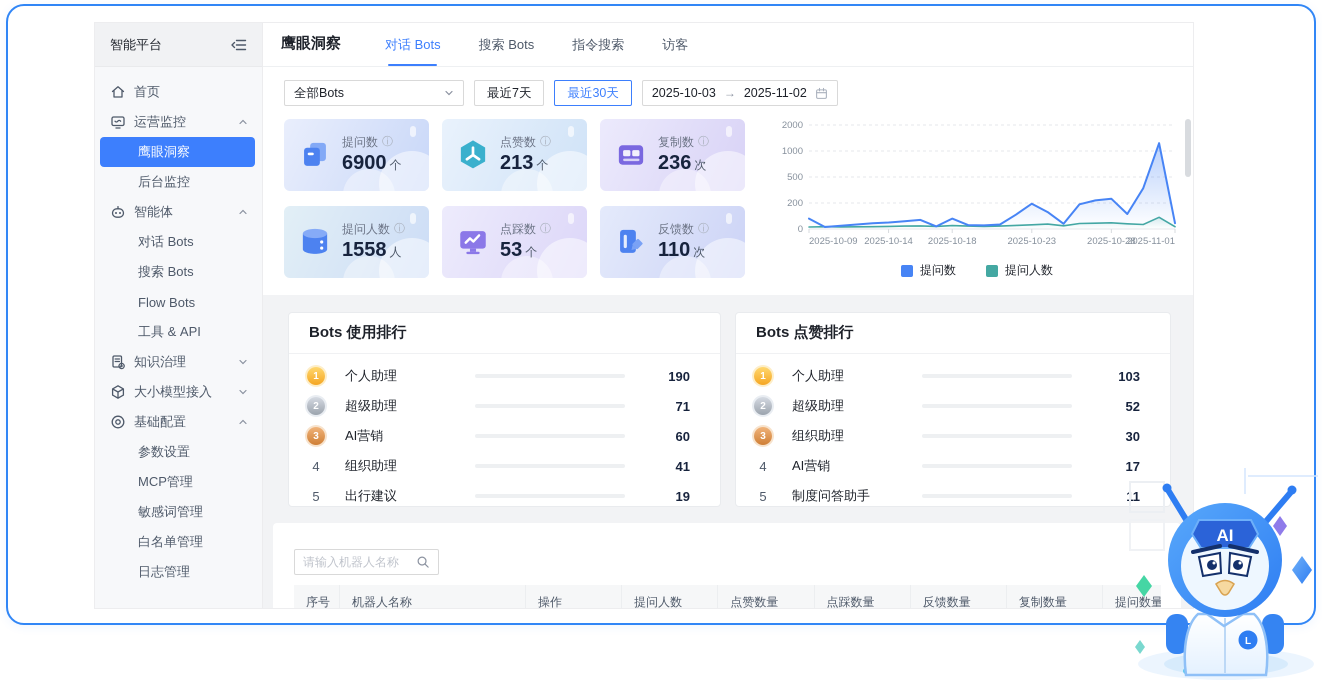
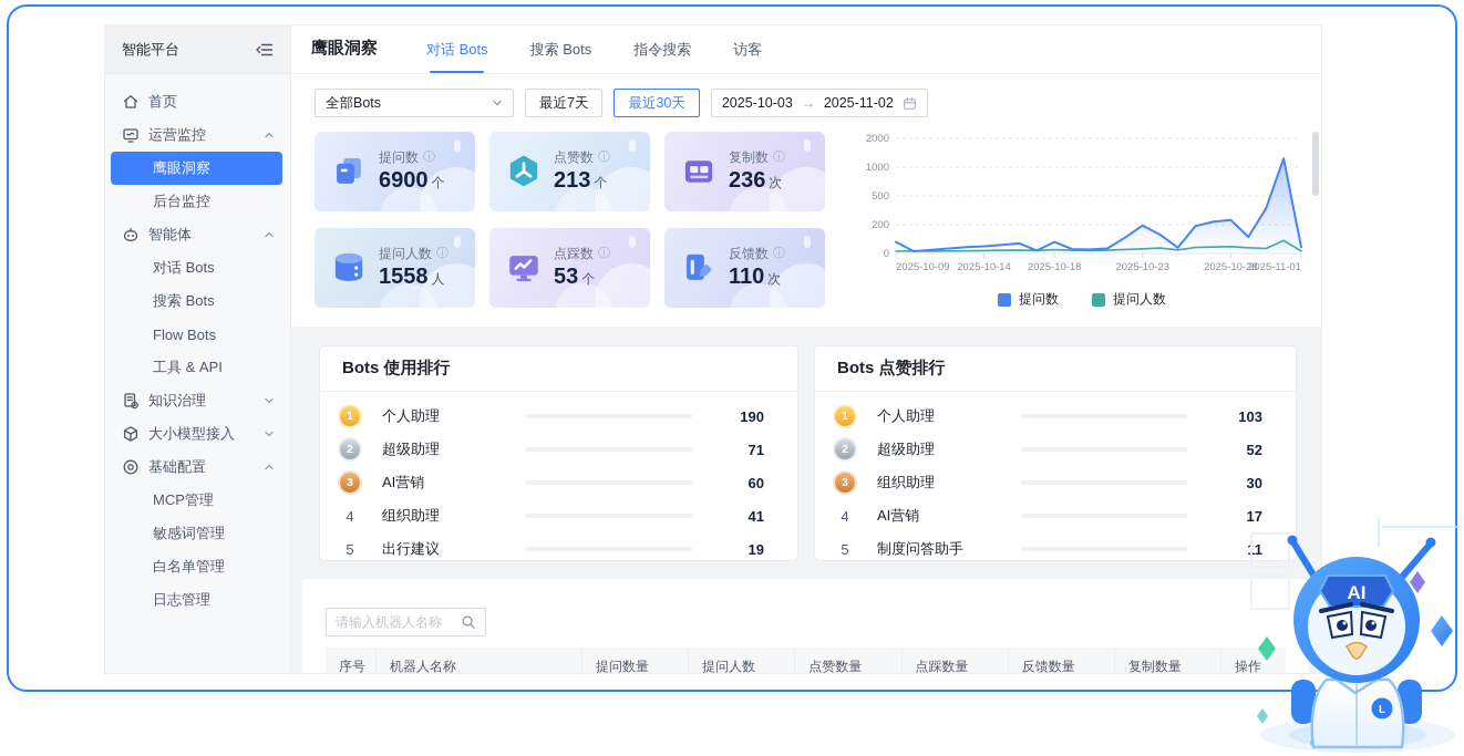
  智能平台
  首页
  运营监控
  鹰眼洞察
  后台监控
  智能体
  对话 Bots
  搜索 Bots
  Flow Bots
  工具 & API
  知识治理
  大小模型接入
  基础配置
- 参数设置
  MCP管理
  敏感词管理
  白名单管理
  日志管理
  鹰眼洞察
  对话 Bots
  搜索 Bots
  指令搜索
  访客
  全部Bots
  最近7天
  最近30天
  2025-10-03
  →
  2025-11-02
  提问数
  ⓘ
  6900 个
  点赞数
  ⓘ
  213 个
  复制数
  ⓘ
  236 次
  提问人数
  ⓘ
  1558 人
  点踩数
  ⓘ
  53 个
  反馈数
  ⓘ
  110 次
  0
  200
  500
  1000
  2000
  2025-10-09
  2025-10-14
  2025-10-18
  2025-10-23
  2025-10-28
  2025-11-01
  提问数
  提问人数
  Bots 使用排行
  1
  个人助理
  190
  2
  超级助理
  71
  3
  AI营销
  60
  4
  组织助理
  41
  5
  出行建议
  19
  Bots 点赞排行
  1
  个人助理
  103
  2
  超级助理
  52
  3
  组织助理
  30
  4
  AI营销
  17
  5
  制度问答助手
  请输入机器人名称
  序号
  机器人名称
- 操作
+ 提问数量
  提问人数
  点赞数量
  点踩数量
  反馈数量
  复制数量
- 提问数量
+ 操作
  L
  AI
